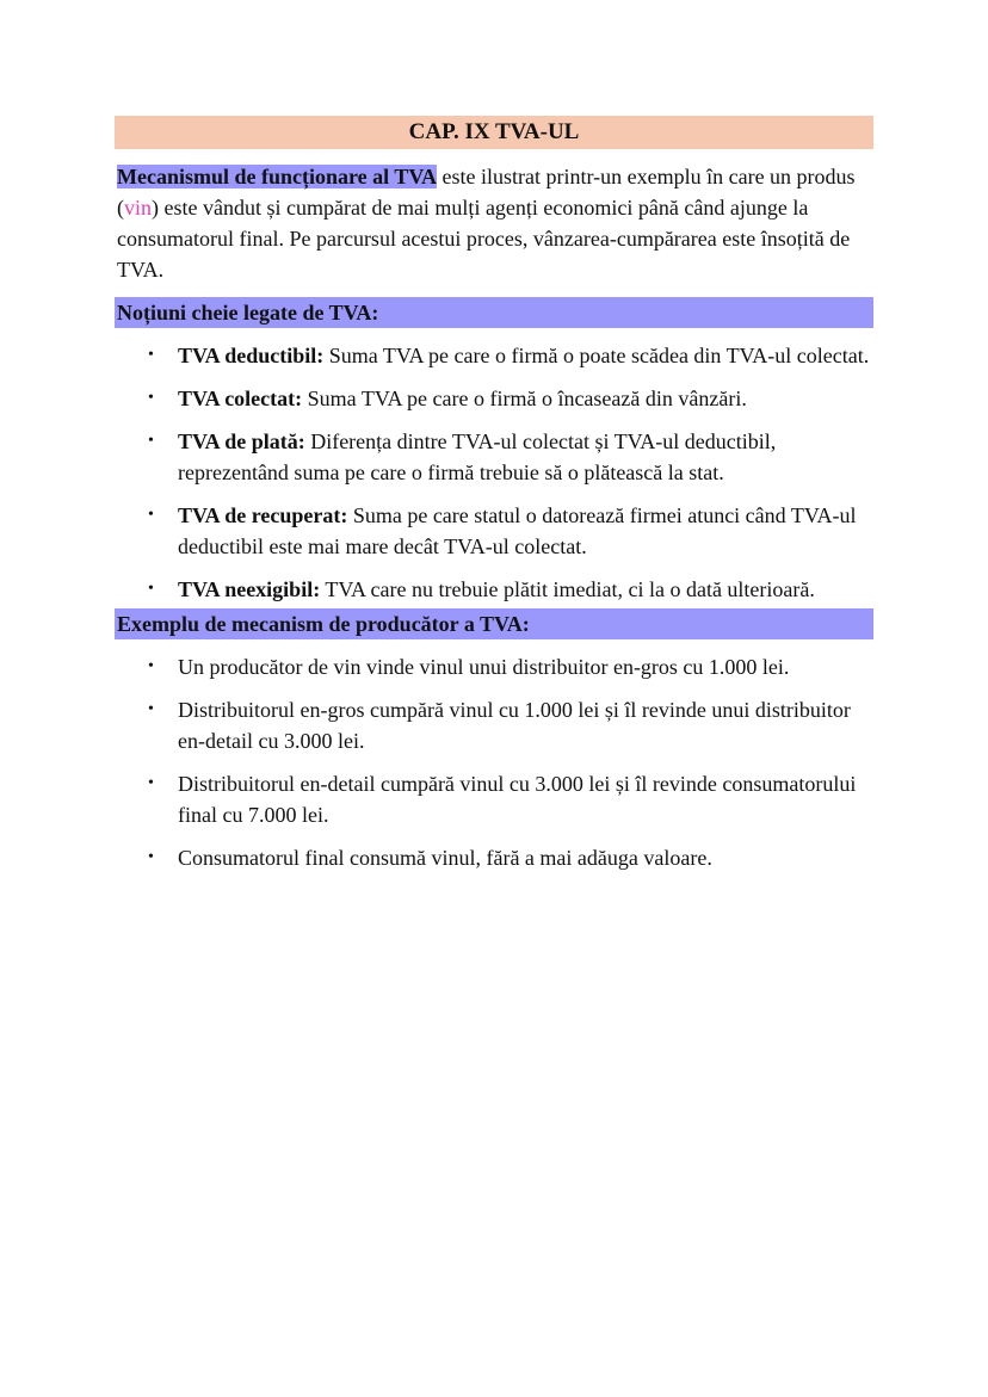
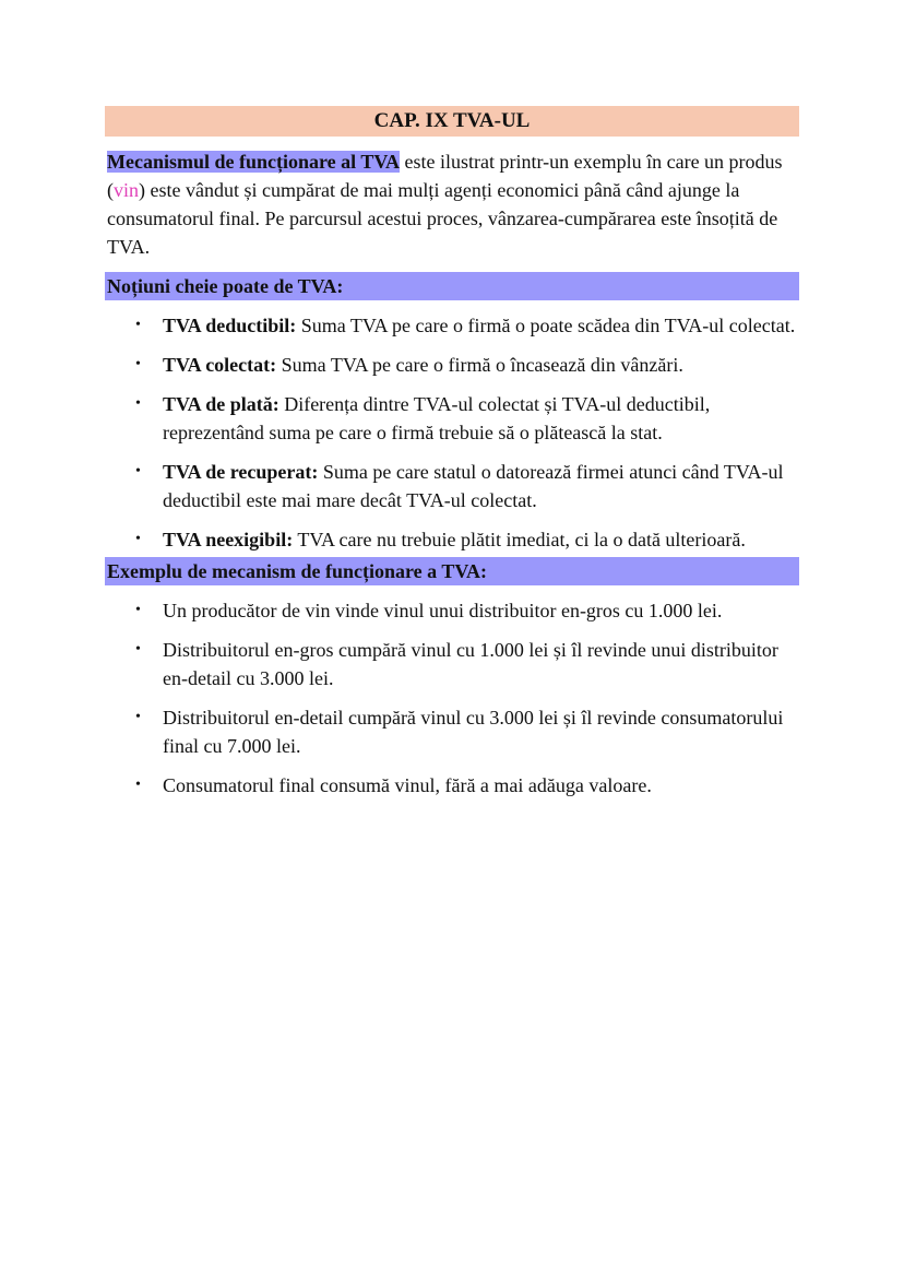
  CAP. IX TVA-UL
  Mecanismul de funcționare al TVA este ilustrat printr-un exemplu în care un produs (vin) este vândut și cumpărat de mai mulți agenți economici până când ajunge la consumatorul final. Pe parcursul acestui proces, vânzarea-cumpărarea este însoțită de TVA.
- Noțiuni cheie legate de TVA:
+ Noțiuni cheie poate de TVA:
  •
  TVA deductibil: Suma TVA pe care o firmă o poate scădea din TVA-ul colectat.
  •
  TVA colectat: Suma TVA pe care o firmă o încasează din vânzări.
  •
  TVA de plată: Diferența dintre TVA-ul colectat și TVA-ul deductibil, reprezentând suma pe care o firmă trebuie să o plătească la stat.
  •
  TVA de recuperat: Suma pe care statul o datorează firmei atunci când TVA-ul deductibil este mai mare decât TVA-ul colectat.
  •
  TVA neexigibil: TVA care nu trebuie plătit imediat, ci la o dată ulterioară.
- Exemplu de mecanism de producător a TVA:
+ Exemplu de mecanism de funcționare a TVA:
  •
  Un producător de vin vinde vinul unui distribuitor en-gros cu 1.000 lei.
  •
  Distribuitorul en-gros cumpără vinul cu 1.000 lei și îl revinde unui distribuitor en-detail cu 3.000 lei.
  •
  Distribuitorul en-detail cumpără vinul cu 3.000 lei și îl revinde consumatorului final cu 7.000 lei.
  •
  Consumatorul final consumă vinul, fără a mai adăuga valoare.
